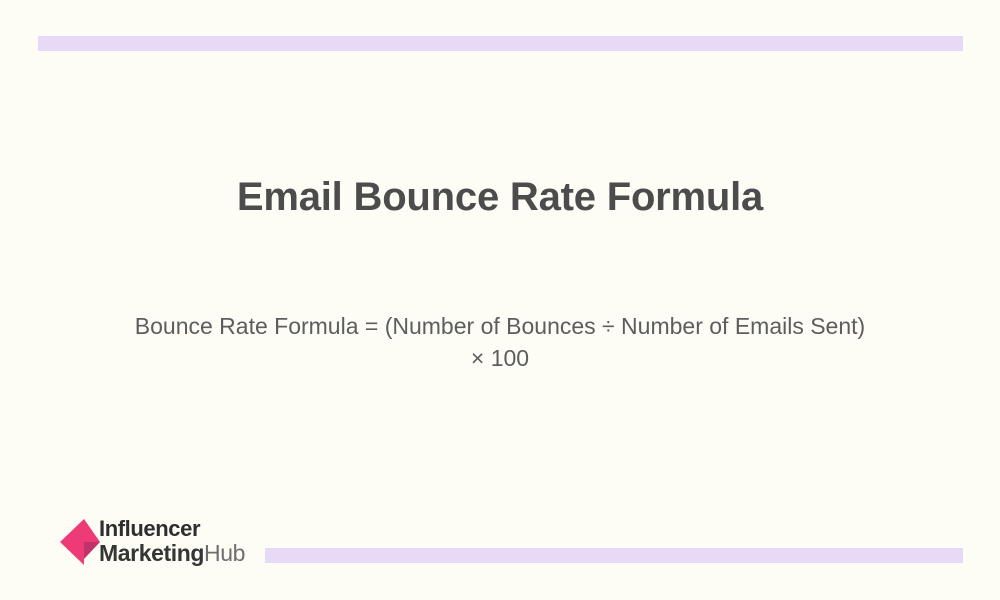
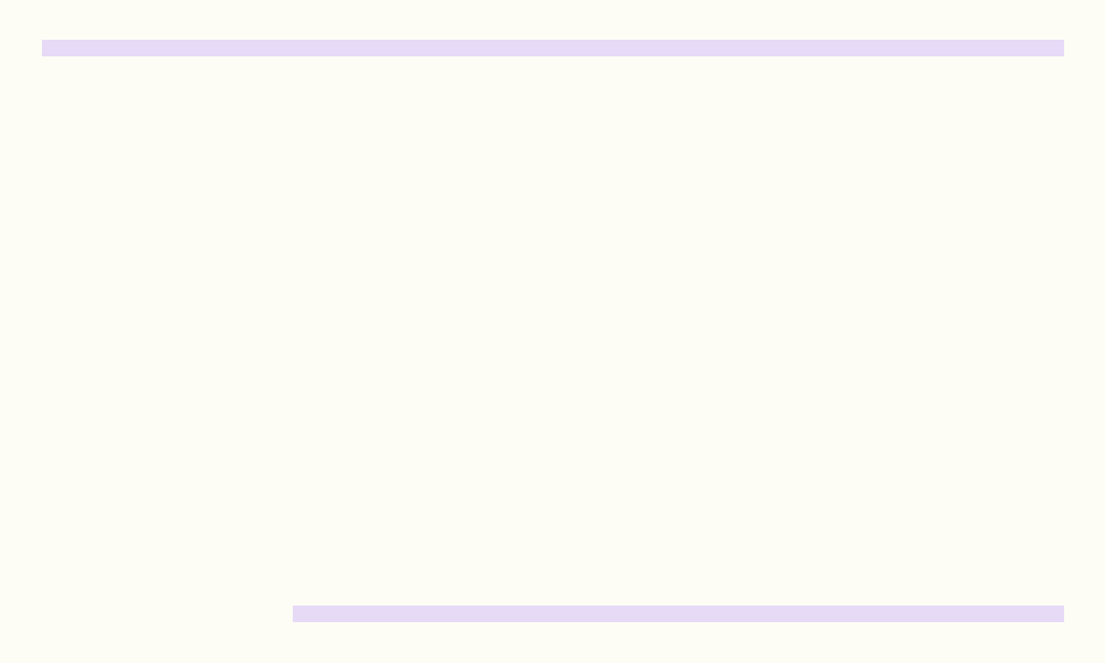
- Email Bounce Rate Formula
- Bounce Rate Formula = (Number of Bounces ÷ Number of Emails Sent) × 100
- Influencer
- MarketingHub
